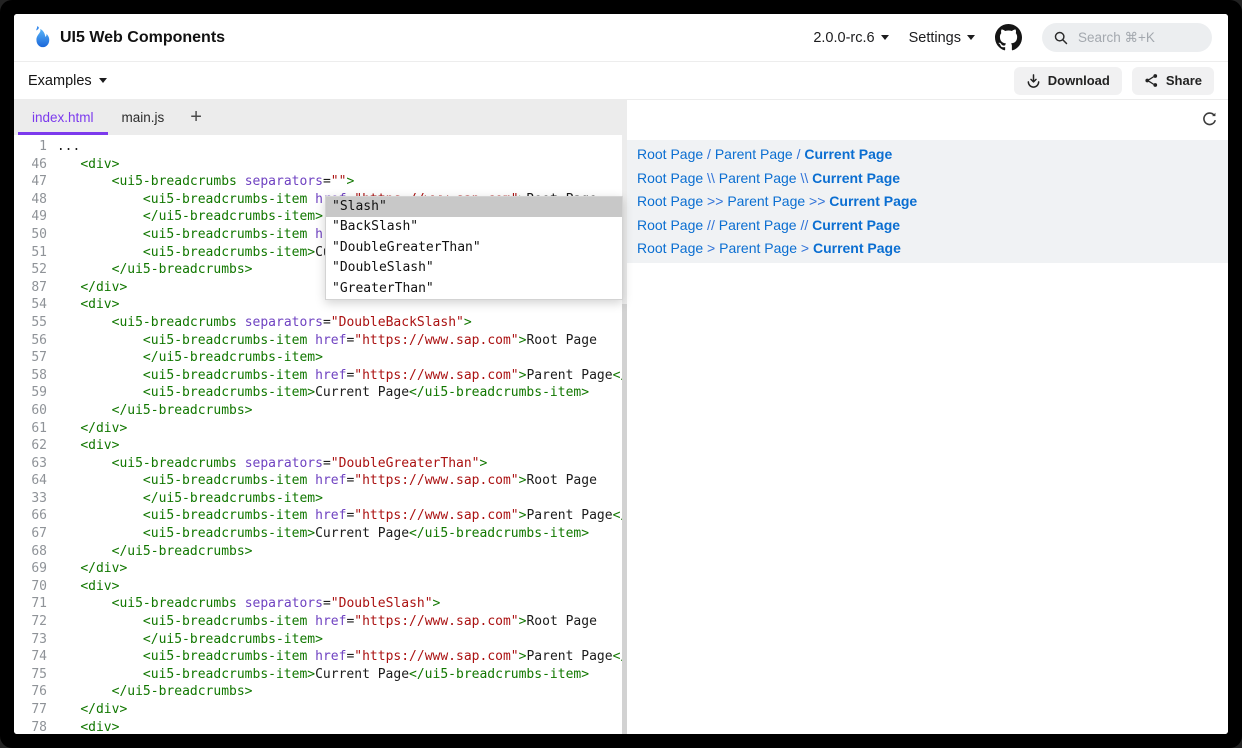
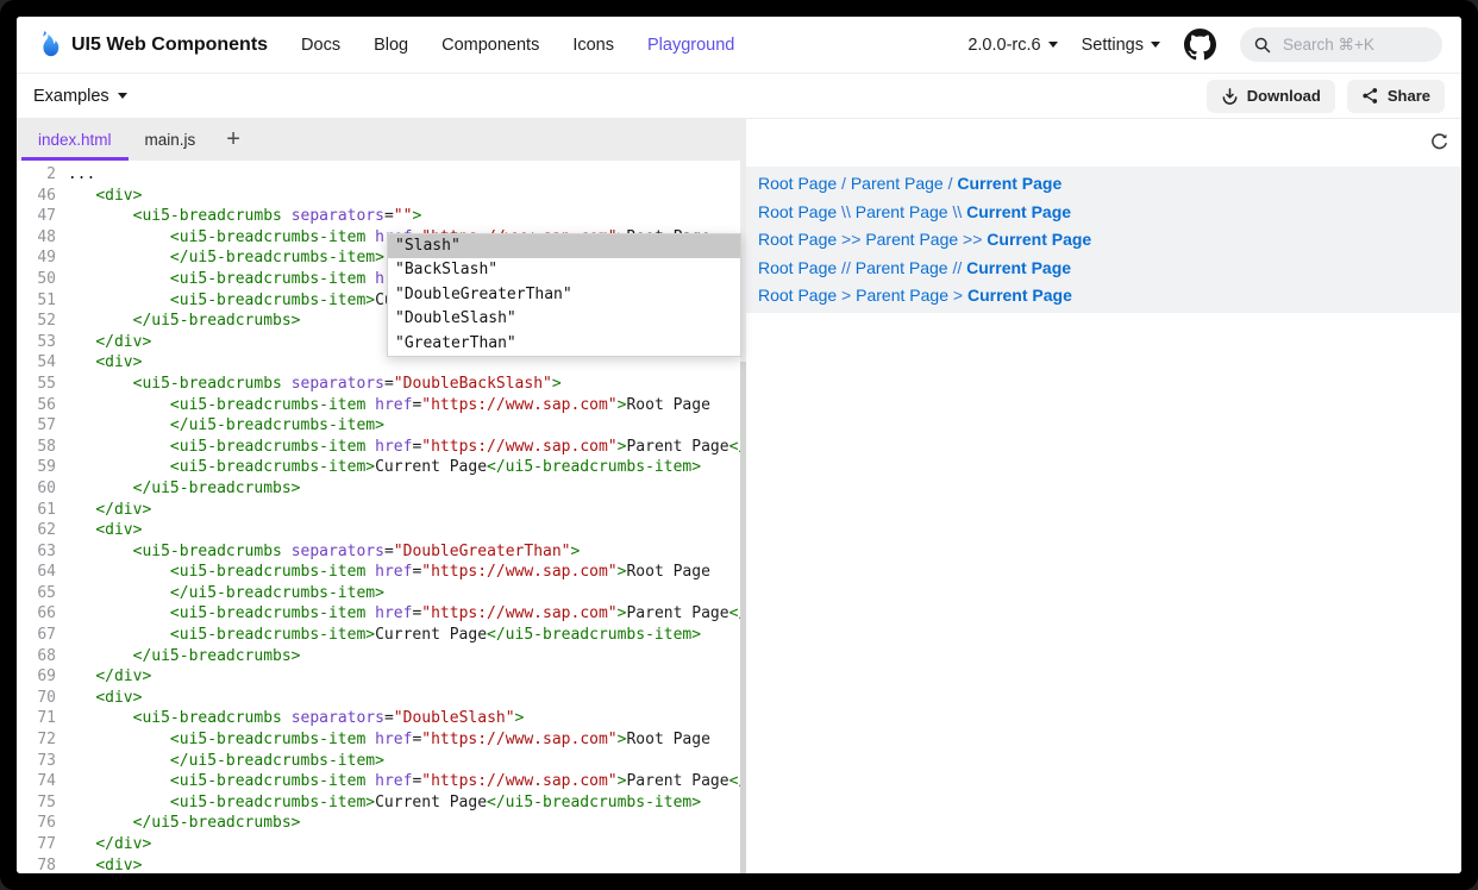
  UI5 Web Components
+ Docs
+ Blog
+ Components
+ Icons
+ Playground
  2.0.0-rc.6
  Settings
  Search ⌘+K
  Examples
  Download
  Share
  index.html
  main.js
  +
- 1
+ 2
  ...
  46
  <div>
  47
  <ui5-breadcrumbs separators="">
  48
  49
  </ui5-breadcrumbs-item>
  50
  51
  52
  </ui5-breadcrumbs>
- 87
+ 53
  </div>
  54
  <div>
  55
  <ui5-breadcrumbs separators="DoubleBackSlash">
  56
  <ui5-breadcrumbs-item href="https://www.sap.com">Root Page
  57
  </ui5-breadcrumbs-item>
  58
  <ui5-breadcrumbs-item href="https://www.sap.com">Parent Page<
  59
  <ui5-breadcrumbs-item>Current Page</ui5-breadcrumbs-item>
  60
  </ui5-breadcrumbs>
  61
  </div>
  62
  <div>
  63
  <ui5-breadcrumbs separators="DoubleGreaterThan">
  64
  <ui5-breadcrumbs-item href="https://www.sap.com">Root Page
- 33
+ 65
  </ui5-breadcrumbs-item>
  66
  <ui5-breadcrumbs-item href="https://www.sap.com">Parent Page<
  67
  <ui5-breadcrumbs-item>Current Page</ui5-breadcrumbs-item>
  68
  </ui5-breadcrumbs>
  69
  </div>
  70
  <div>
  71
  <ui5-breadcrumbs separators="DoubleSlash">
  72
  <ui5-breadcrumbs-item href="https://www.sap.com">Root Page
  73
  </ui5-breadcrumbs-item>
  74
  <ui5-breadcrumbs-item href="https://www.sap.com">Parent Page<
  75
  <ui5-breadcrumbs-item>Current Page</ui5-breadcrumbs-item>
  76
  </ui5-breadcrumbs>
  77
  </div>
  78
  <div>
  "Slash"
  "BackSlash"
  "DoubleGreaterThan"
  "DoubleSlash"
  "GreaterThan"
  Root Page / Parent Page / Current Page
  Root Page \\ Parent Page \\ Current Page
  Root Page >> Parent Page >> Current Page
  Root Page // Parent Page // Current Page
  Root Page > Parent Page > Current Page
